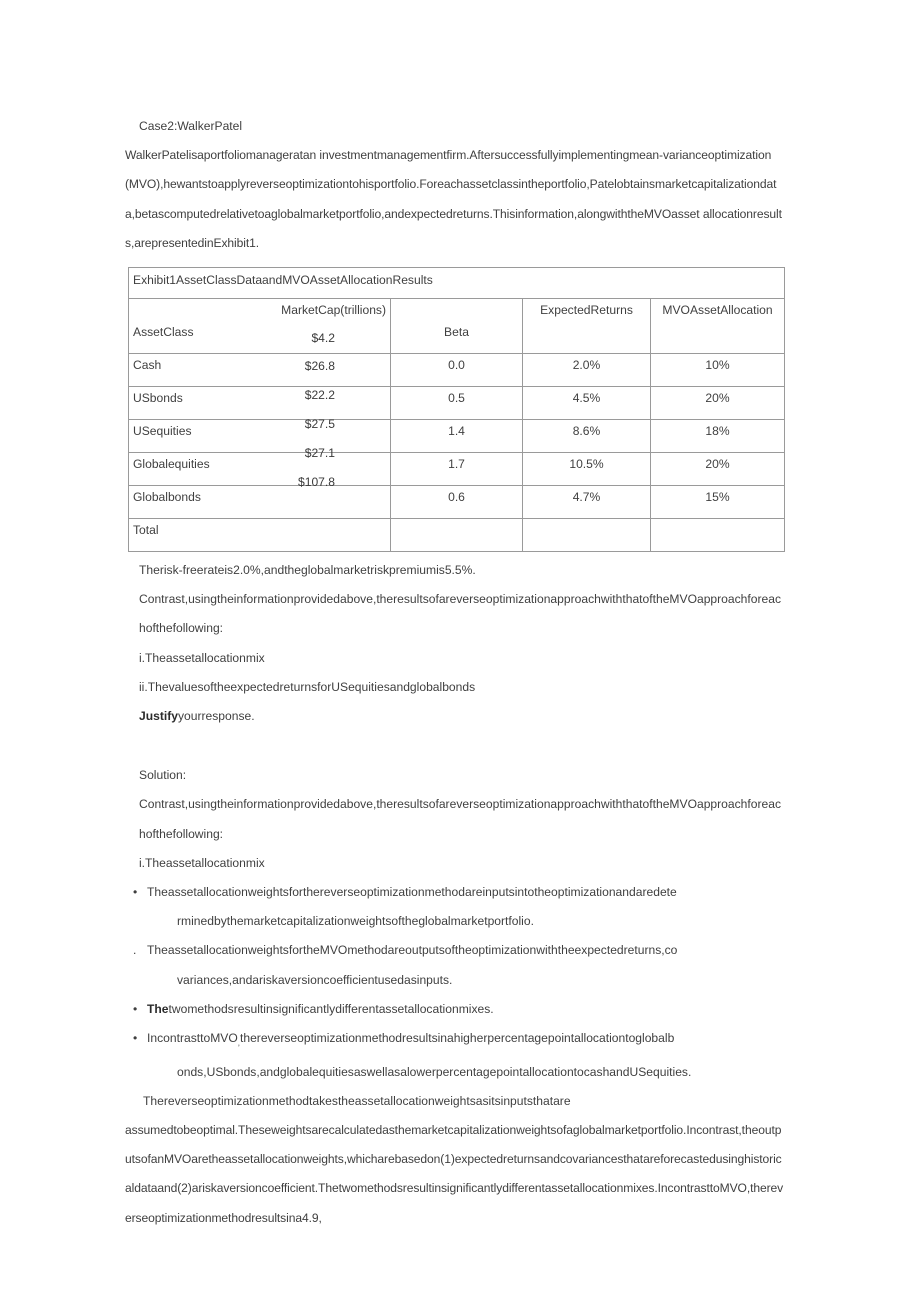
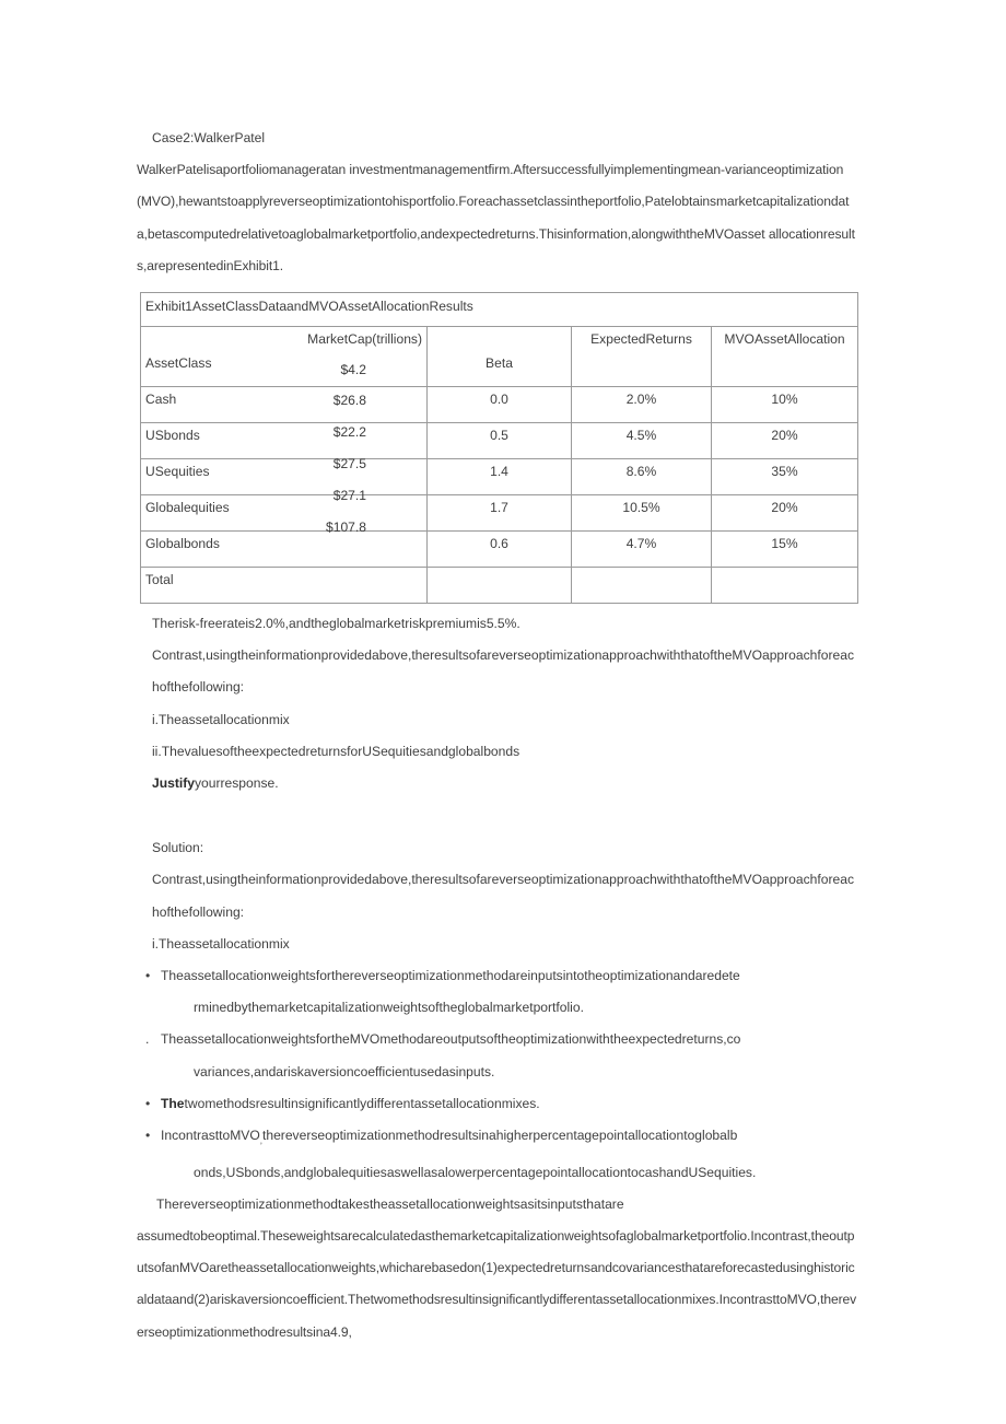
  Case2:WalkerPatel
  WalkerPatelisaportfoliomanageratan investmentmanagementfirm.Aftersuccessfullyimplementingmean-varianceoptimization(MVO),hewantstoapplyreverseoptimizationtohisportfolio.Foreachassetclassintheportfolio,Patelobtainsmarketcapitalizationdata,betascomputedrelativetoaglobalmarketportfolio,andexpectedreturns.Thisinformation,alongwiththeMVOasset allocationresults,arepresentedinExhibit1.
  Exhibit1AssetClassDataandMVOAssetAllocationResults
  MarketCap(trillions) AssetClass	Beta	ExpectedReturns	MVOAssetAllocation
  Cash	0.0	2.0%	10%
  USbonds	0.5	4.5%	20%
- USequities	1.4	8.6%	18%
+ USequities	1.4	8.6%	35%
  Globalequities	1.7	10.5%	20%
  Globalbonds	0.6	4.7%	15%
  Total
  $4.2
  $26.8
  $22.2
  $27.5
  $27.1
  $107.8
  Therisk-freerateis2.0%,andtheglobalmarketriskpremiumis5.5%.
  Contrast,usingtheinformationprovidedabove,theresultsofareverseoptimizationapproachwiththatoftheMVOapproachforeachofthefollowing:
  i.Theassetallocationmix
  ii.ThevaluesoftheexpectedreturnsforUSequitiesandglobalbonds
  Justifyyourresponse.
  Solution:
  Contrast,usingtheinformationprovidedabove,theresultsofareverseoptimizationapproachwiththatoftheMVOapproachforeachofthefollowing:
  i.Theassetallocationmix
  •
  Theassetallocationweightsforthereverseoptimizationmethodareinputsintotheoptimizationandaredete
  rminedbythemarketcapitalizationweightsoftheglobalmarketportfolio.
  .
  TheassetallocationweightsfortheMVOmethodareoutputsoftheoptimizationwiththeexpectedreturns,co
  variances,andariskaversioncoefficientusedasinputs.
  •
  Thetwomethodsresultinsignificantlydifferentassetallocationmixes.
  •
  IncontrasttoMVO,thereverseoptimizationmethodresultsinahigherpercentagepointallocationtoglobalb
  onds,USbonds,andglobalequitiesaswellasalowerpercentagepointallocationtocashandUSequities.
  Thereverseoptimizationmethodtakestheassetallocationweightsasitsinputsthatare
  assumedtobeoptimal.Theseweightsarecalculatedasthemarketcapitalizationweightsofaglobalmarketportfolio.Incontrast,theoutputsofanMVOaretheassetallocationweights,whicharebasedon(1)expectedreturnsandcovariancesthatareforecastedusinghistoricaldataand(2)ariskaversioncoefficient.Thetwomethodsresultinsignificantlydifferentassetallocationmixes.IncontrasttoMVO,thereverseoptimizationmethodresultsina4.9,
